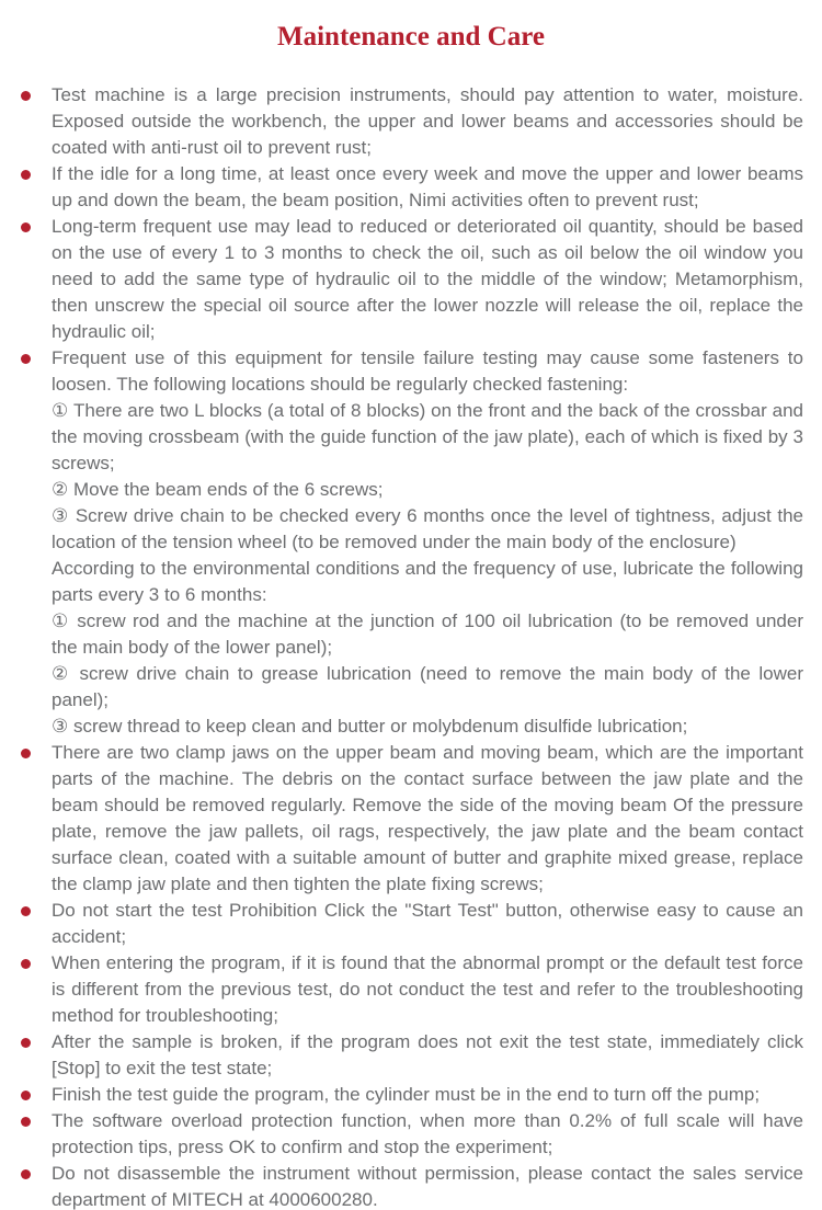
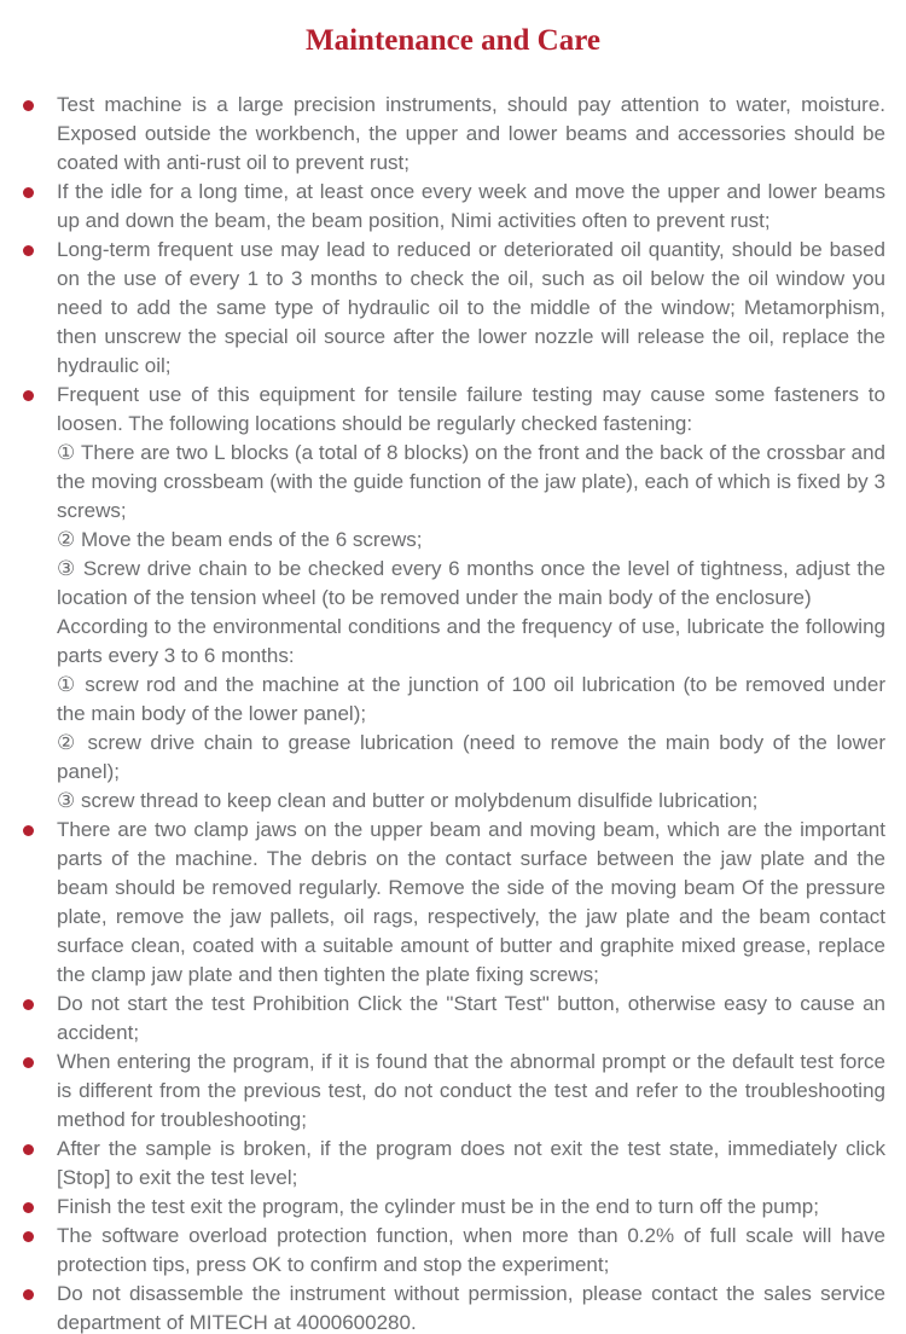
  Maintenance and Care
  Test machine is a large precision instruments, should pay attention to water, moisture. Exposed outside the workbench, the upper and lower beams and accessories should be coated with anti-rust oil to prevent rust;
  If the idle for a long time, at least once every week and move the upper and lower beams up and down the beam, the beam position, Nimi activities often to prevent rust;
  Long-term frequent use may lead to reduced or deteriorated oil quantity, should be based on the use of every 1 to 3 months to check the oil, such as oil below the oil window you need to add the same type of hydraulic oil to the middle of the window; Metamorphism, then unscrew the special oil source after the lower nozzle will release the oil, replace the hydraulic oil;
  Frequent use of this equipment for tensile failure testing may cause some fasteners to loosen. The following locations should be regularly checked fastening:
  ① There are two L blocks (a total of 8 blocks) on the front and the back of the crossbar and the moving crossbeam (with the guide function of the jaw plate), each of which is fixed by 3 screws;
  ② Move the beam ends of the 6 screws;
  ③ Screw drive chain to be checked every 6 months once the level of tightness, adjust the location of the tension wheel (to be removed under the main body of the enclosure)
  According to the environmental conditions and the frequency of use, lubricate the following parts every 3 to 6 months:
  ① screw rod and the machine at the junction of 100 oil lubrication (to be removed under the main body of the lower panel);
  ② screw drive chain to grease lubrication (need to remove the main body of the lower panel);
  ③ screw thread to keep clean and butter or molybdenum disulfide lubrication;
  There are two clamp jaws on the upper beam and moving beam, which are the important parts of the machine. The debris on the contact surface between the jaw plate and the beam should be removed regularly. Remove the side of the moving beam Of the pressure plate, remove the jaw pallets, oil rags, respectively, the jaw plate and the beam contact surface clean, coated with a suitable amount of butter and graphite mixed grease, replace the clamp jaw plate and then tighten the plate fixing screws;
  Do not start the test Prohibition Click the "Start Test" button, otherwise easy to cause an accident;
  When entering the program, if it is found that the abnormal prompt or the default test force is different from the previous test, do not conduct the test and refer to the troubleshooting method for troubleshooting;
- After the sample is broken, if the program does not exit the test state, immediately click [Stop] to exit the test state;
+ After the sample is broken, if the program does not exit the test state, immediately click [Stop] to exit the test level;
- Finish the test guide the program, the cylinder must be in the end to turn off the pump;
+ Finish the test exit the program, the cylinder must be in the end to turn off the pump;
  The software overload protection function, when more than 0.2% of full scale will have protection tips, press OK to confirm and stop the experiment;
  Do not disassemble the instrument without permission, please contact the sales service department of MITECH at 4000600280.
